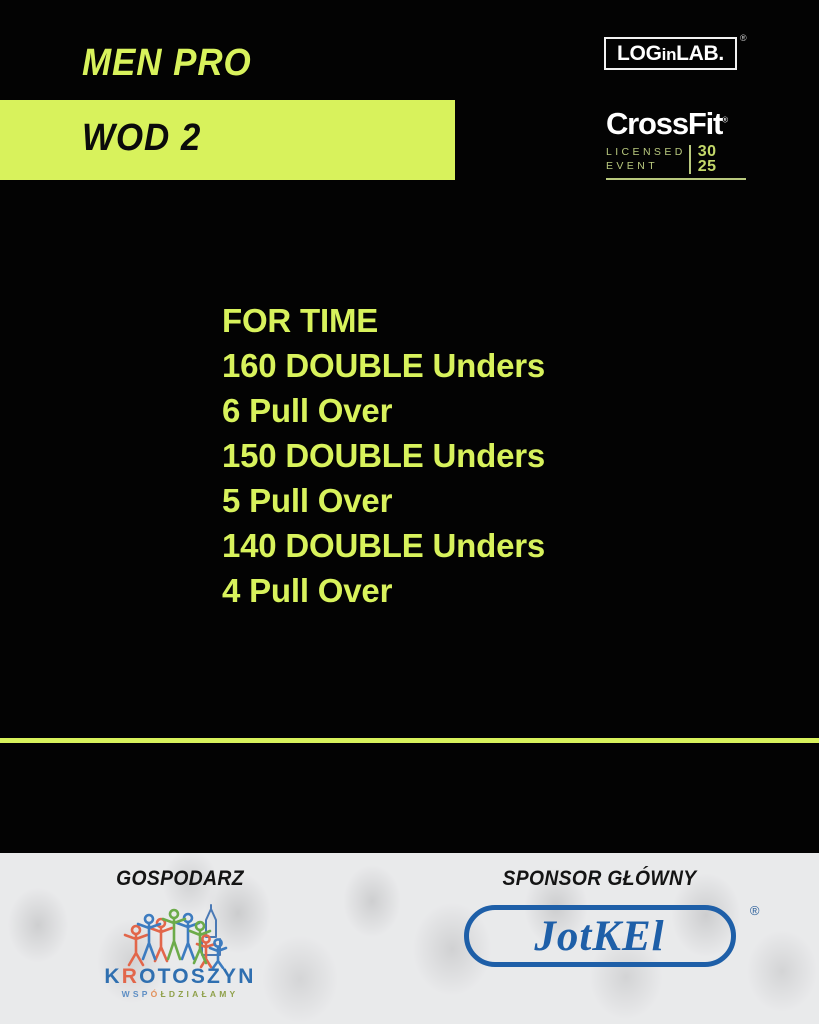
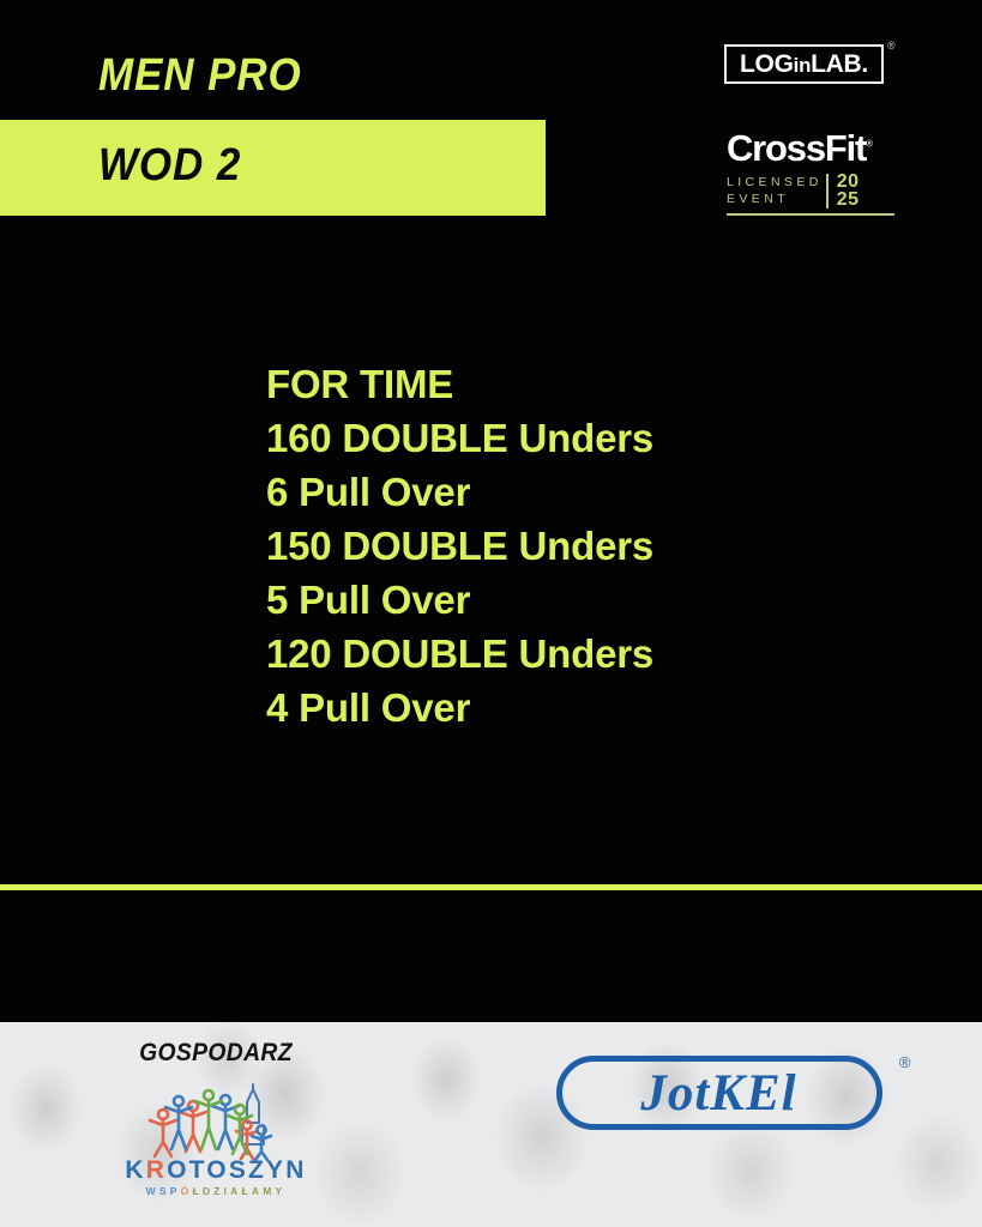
  MEN PRO
  WOD 2
  LOGinLAB.
  ®
  CrossFit®
  LICENSED
  EVENT
- 30
+ 20
  25
  FOR TIME
  160 DOUBLE Unders
  6 Pull Over
  150 DOUBLE Unders
  5 Pull Over
- 140 DOUBLE Unders
+ 120 DOUBLE Unders
  4 Pull Over
  GOSPODARZ
  KROTOSZYN
  WSPÓŁDZIAŁAMY
- SPONSOR GŁÓWNY
  JotKEl
  ®
